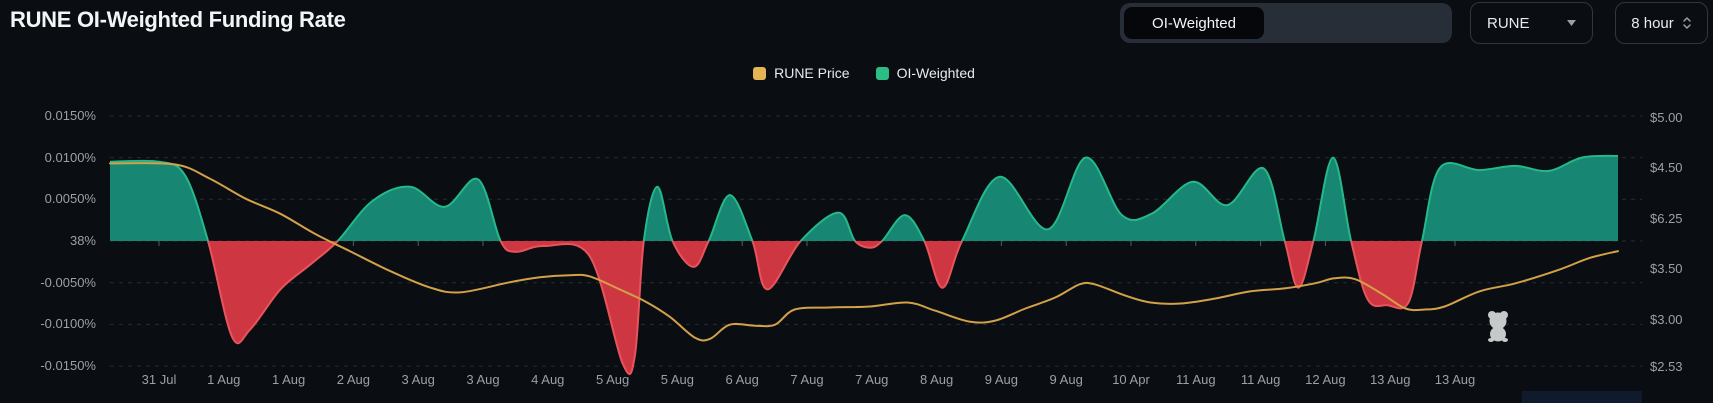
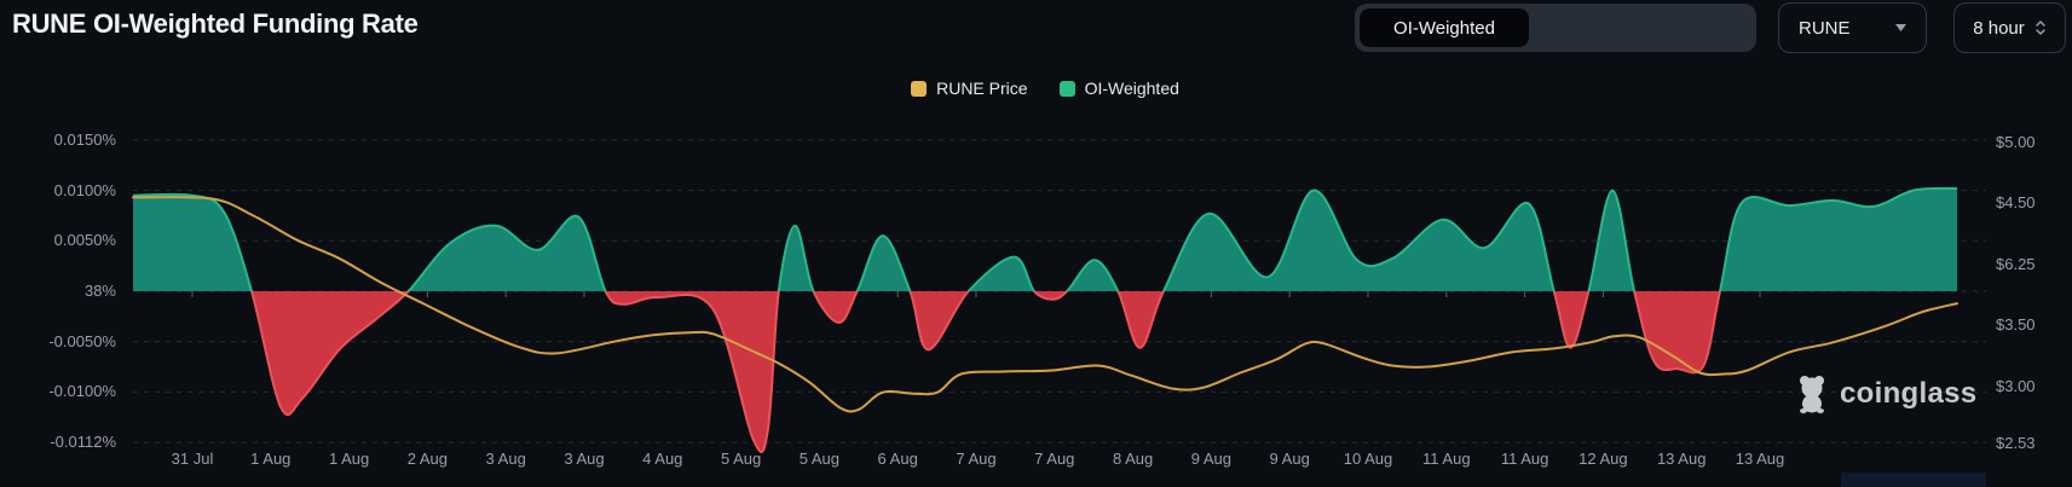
  RUNE OI-Weighted Funding Rate
  OI-Weighted
  RUNE
  8 hour
  RUNE Price
  OI-Weighted
  0.0150%
  0.0100%
  0.0050%
  38%
  -0.0050%
  -0.0100%
- -0.0150%
+ -0.0112%
  $5.00
  $4.50
  $6.25
  $3.50
  $3.00
  $2.53
  31 Jul
  1 Aug
  1 Aug
  2 Aug
  3 Aug
  3 Aug
  4 Aug
  5 Aug
  5 Aug
  6 Aug
  7 Aug
  7 Aug
  8 Aug
  9 Aug
  9 Aug
- 10 Apr
+ 10 Aug
  11 Aug
  11 Aug
  12 Aug
  13 Aug
  13 Aug
+ coinglass
